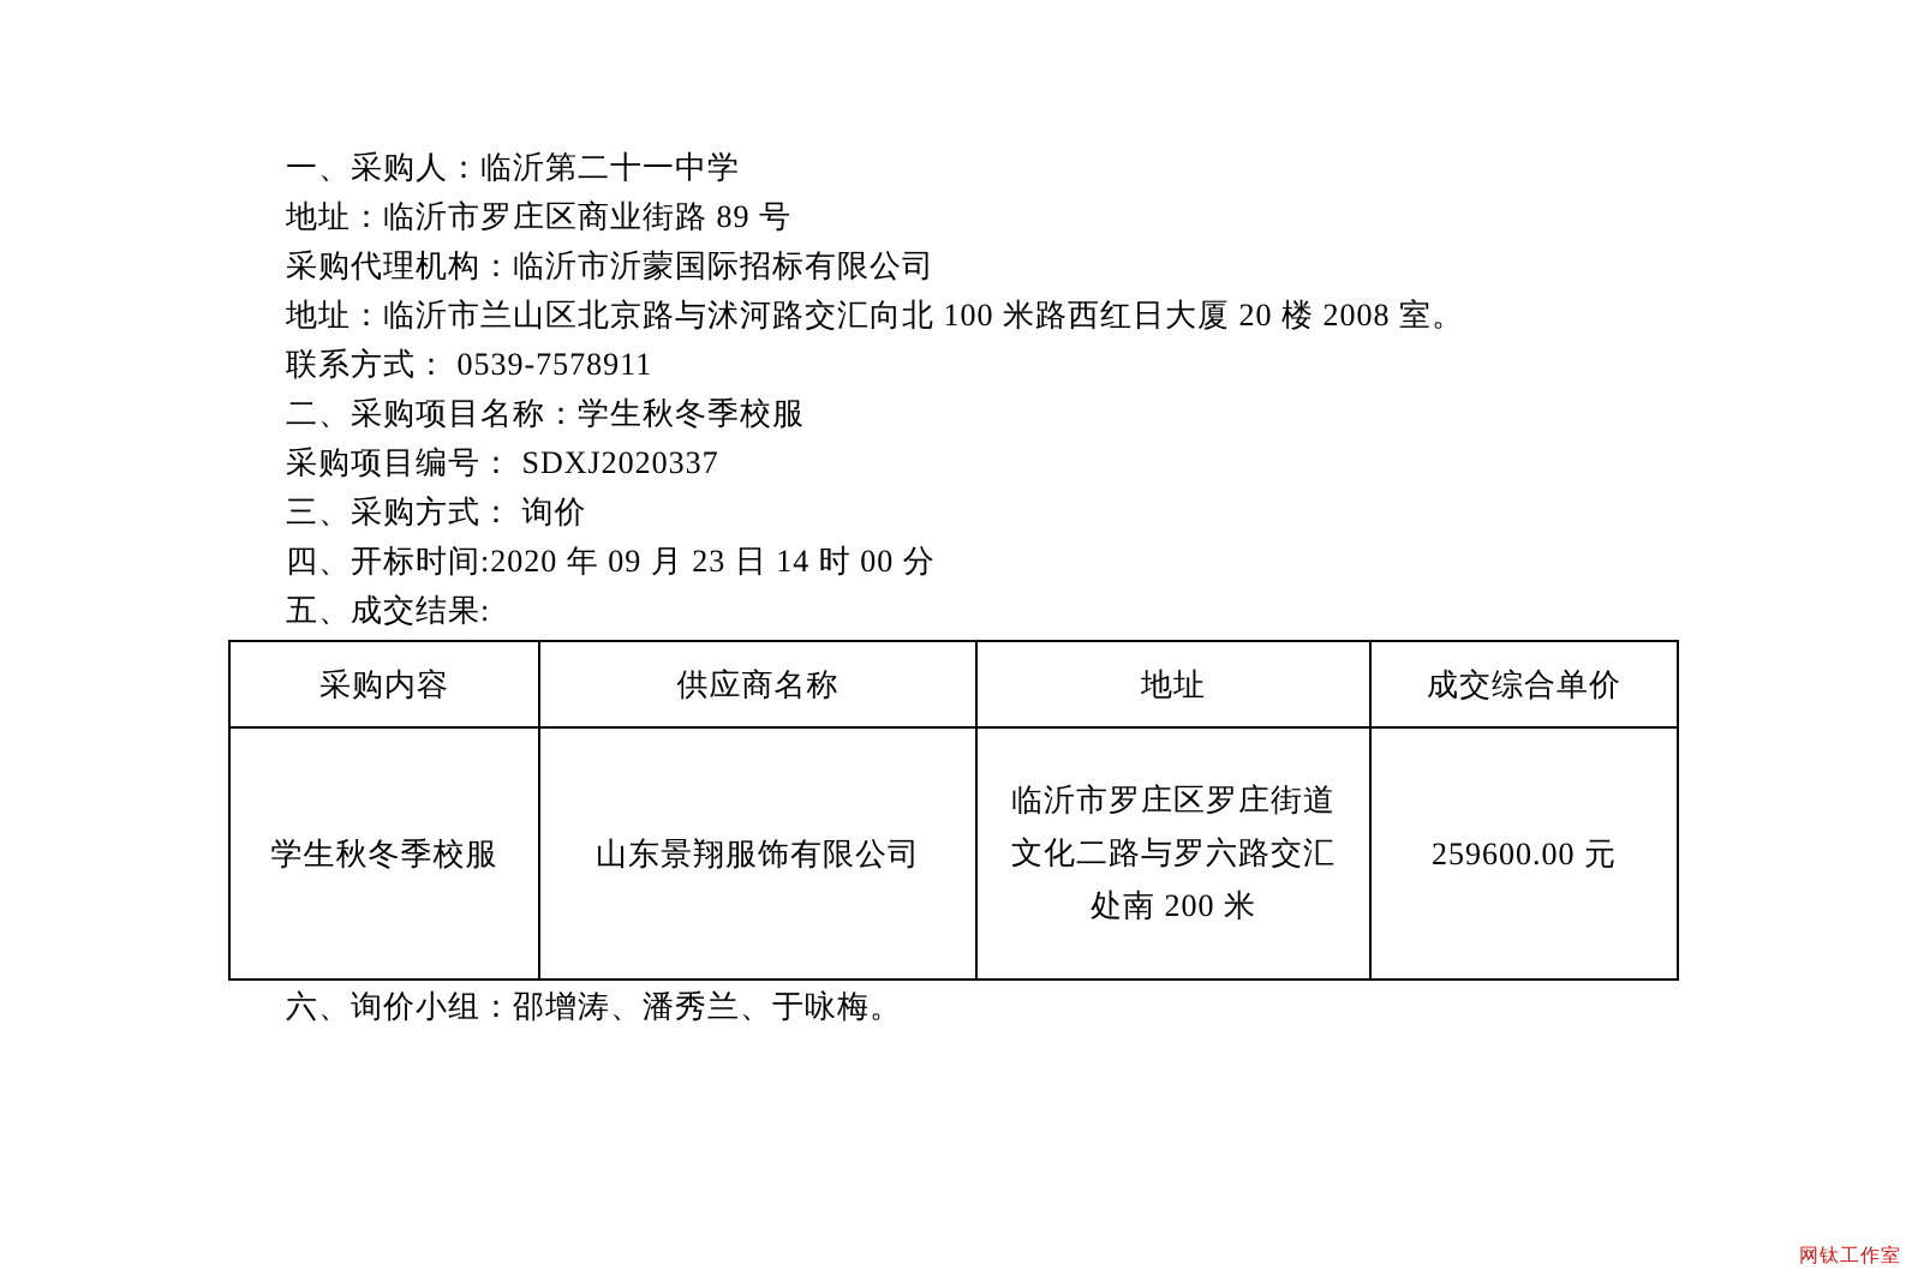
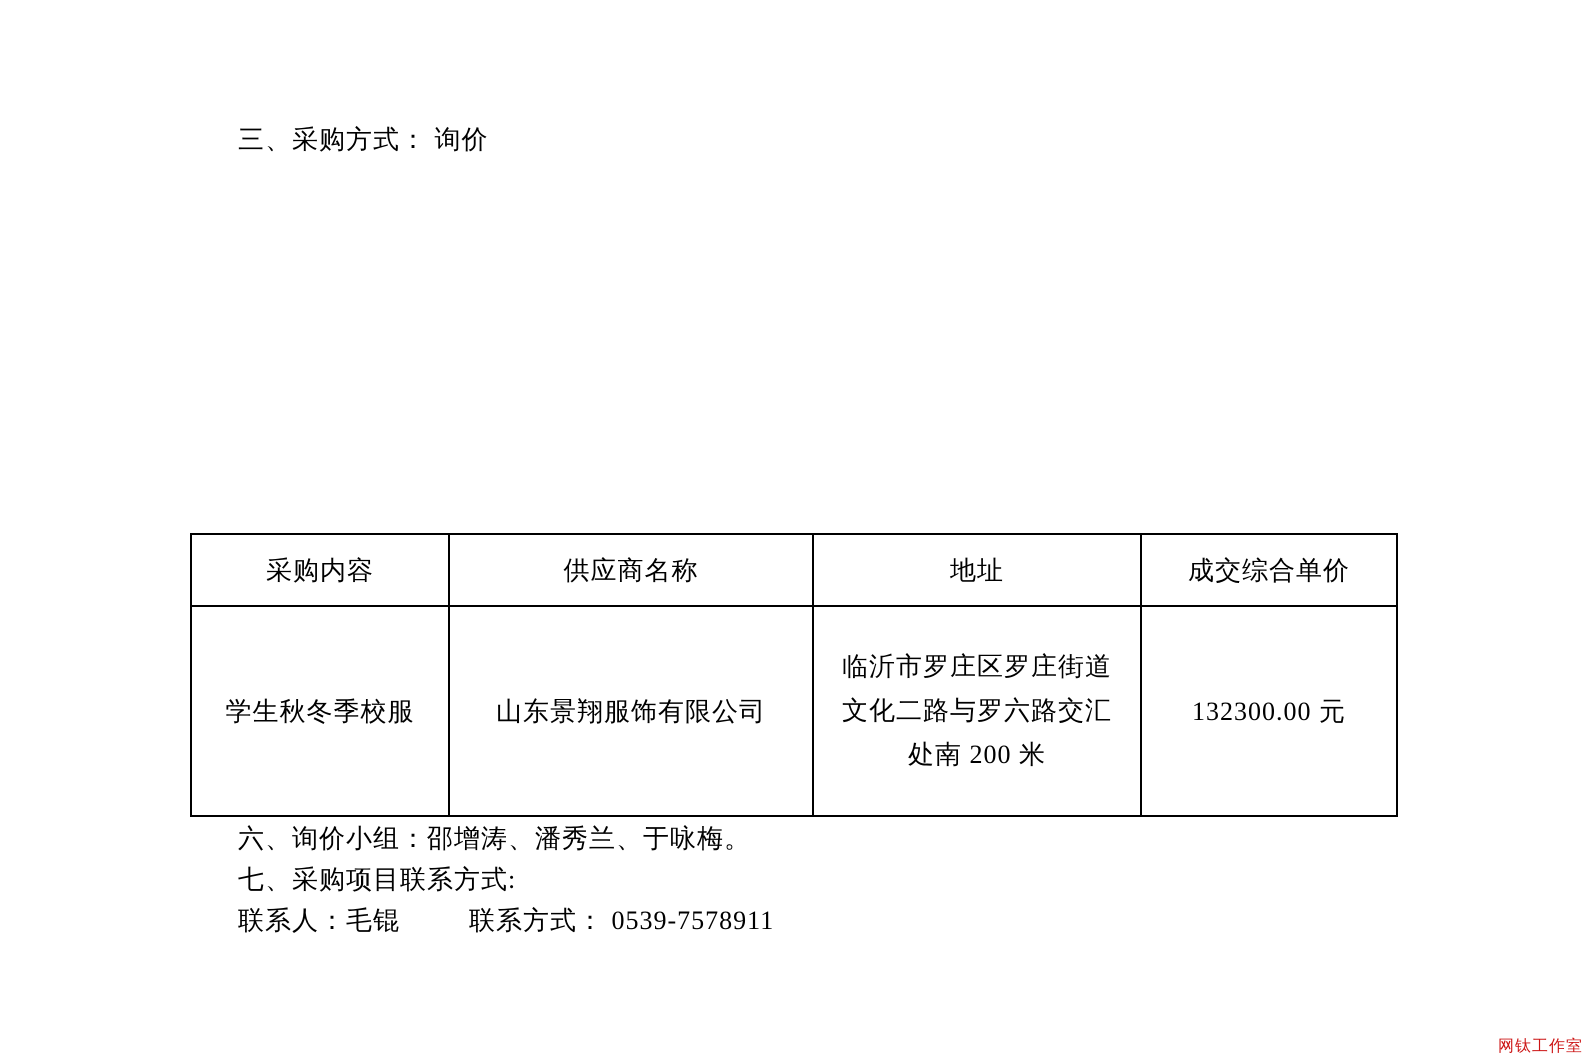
- 一、采购人：临沂第二十一中学
- 地址：临沂市罗庄区商业街路 89 号
- 采购代理机构：临沂市沂蒙国际招标有限公司
- 地址：临沂市兰山区北京路与沭河路交汇向北 100 米路西红日大厦 20 楼 2008 室。
- 联系方式： 0539-7578911
- 二、采购项目名称：学生秋冬季校服
- 采购项目编号： SDXJ2020337
  三、采购方式： 询价
- 四、开标时间:2020 年 09 月 23 日 14 时 00 分
- 五、成交结果:
  采购内容	供应商名称	地址	成交综合单价
- 学生秋冬季校服	山东景翔服饰有限公司	临沂市罗庄区罗庄街道 文化二路与罗六路交汇 处南 200 米	259600.00 元
+ 学生秋冬季校服	山东景翔服饰有限公司	临沂市罗庄区罗庄街道 文化二路与罗六路交汇 处南 200 米	132300.00 元
  六、询价小组：邵增涛、潘秀兰、于咏梅。
+ 七、采购项目联系方式:
+ 联系人：毛锟 联系方式： 0539-7578911
  网钛工作室
